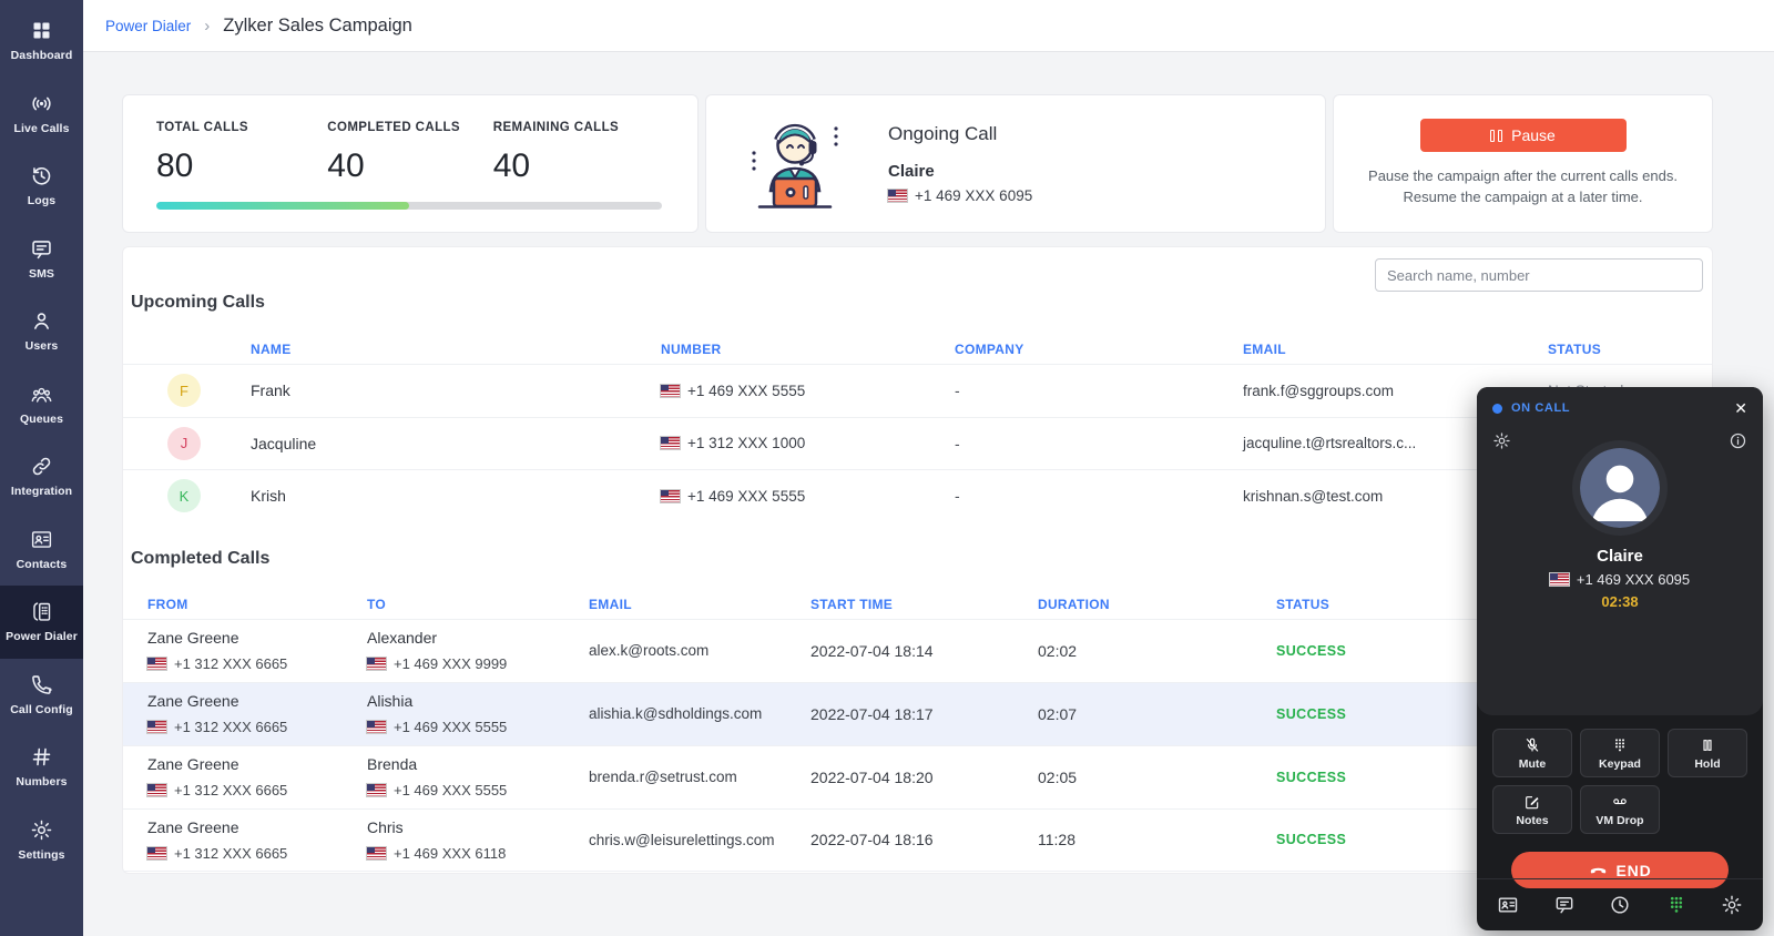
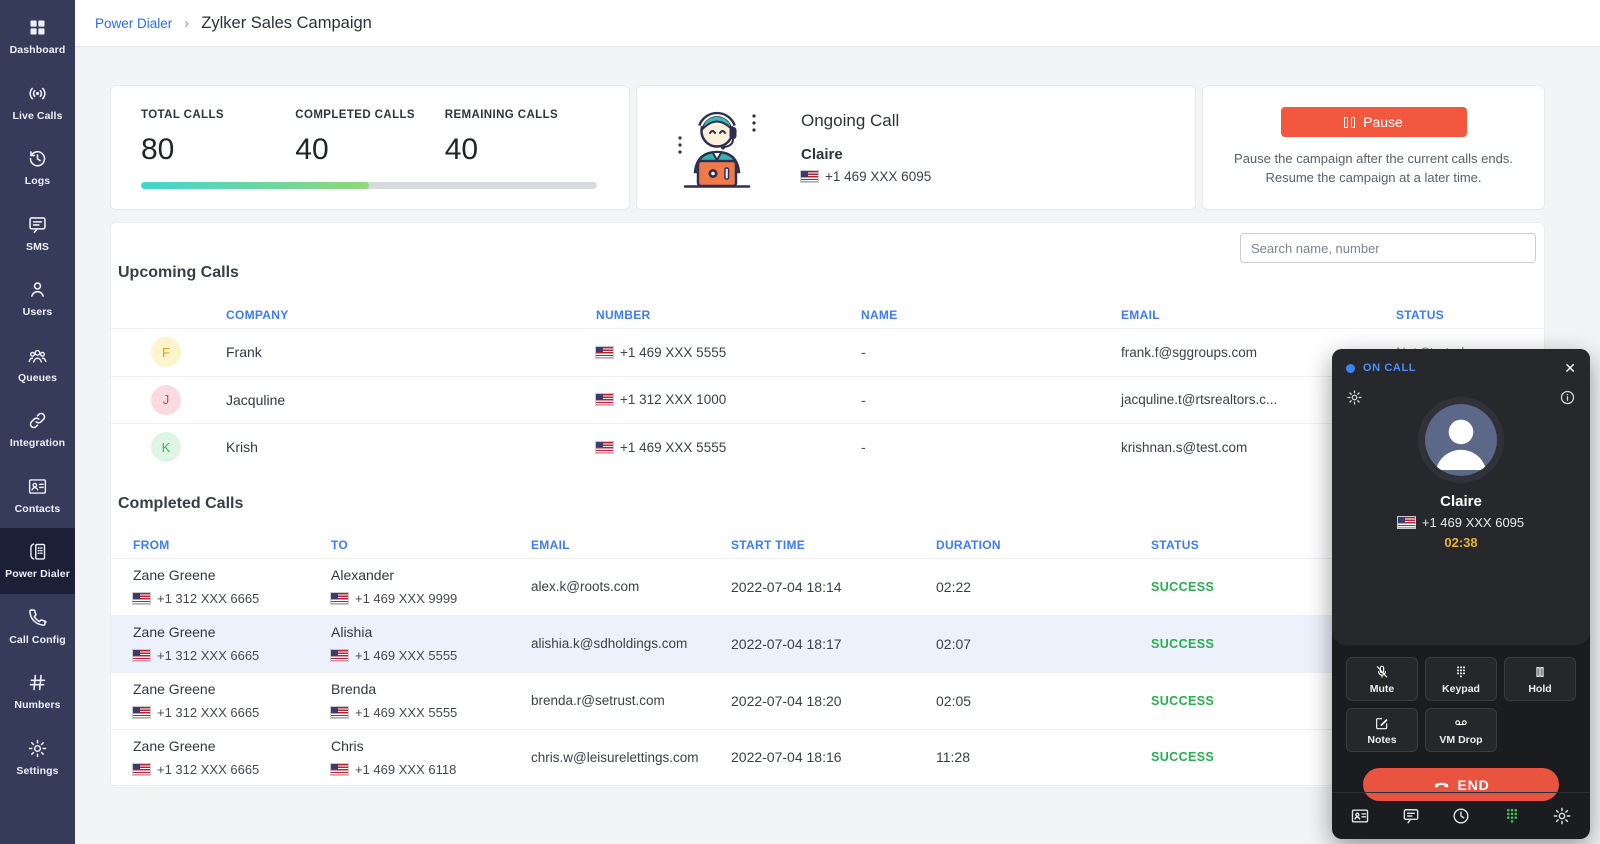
  Dashboard
  Live Calls
  Logs
  SMS
  Users
  Queues
  Integration
  Contacts
  Power Dialer
  Call Config
  Numbers
  Settings
  Power Dialer
  ›
  Zylker Sales Campaign
  TOTAL CALLS
  80
  COMPLETED CALLS
  40
  REMAINING CALLS
  40
  Ongoing Call
  Claire
  +1 469 XXX 6095
  Pause
  Pause the campaign after the current calls ends.
  Resume the campaign at a later time.
  Search name, number
  Upcoming Calls
- NAME
+ COMPANY
  NUMBER
- COMPANY
+ NAME
  EMAIL
  STATUS
  F
  Frank
  +1 469 XXX 5555
  -
  frank.f@sggroups.com
  J
  Jacquline
  +1 312 XXX 1000
  -
  jacquline.t@rtsrealtors.c...
  K
  Krish
  +1 469 XXX 5555
  -
  krishnan.s@test.com
  Completed Calls
  FROM
  TO
  EMAIL
  START TIME
  DURATION
  STATUS
  Zane Greene
  +1 312 XXX 6665
  Alexander
  +1 469 XXX 9999
  alex.k@roots.com
  2022-07-04 18:14
- 02:02
+ 02:22
  SUCCESS
  Zane Greene
  +1 312 XXX 6665
  Alishia
  +1 469 XXX 5555
  alishia.k@sdholdings.com
  2022-07-04 18:17
  02:07
  SUCCESS
  Zane Greene
  +1 312 XXX 6665
  Brenda
  +1 469 XXX 5555
  brenda.r@setrust.com
  2022-07-04 18:20
  02:05
  SUCCESS
  Zane Greene
  +1 312 XXX 6665
  Chris
  +1 469 XXX 6118
  chris.w@leisurelettings.com
  2022-07-04 18:16
  11:28
  SUCCESS
  ON CALL
  ✕
  Claire
  +1 469 XXX 6095
  02:38
  Mute
  Keypad
  Hold
  Notes
  VM Drop
  END
